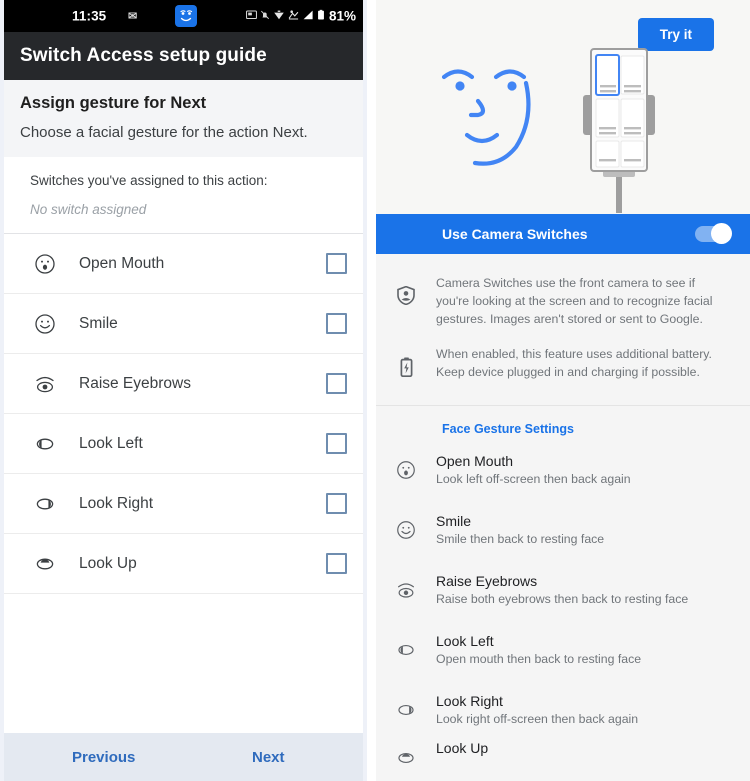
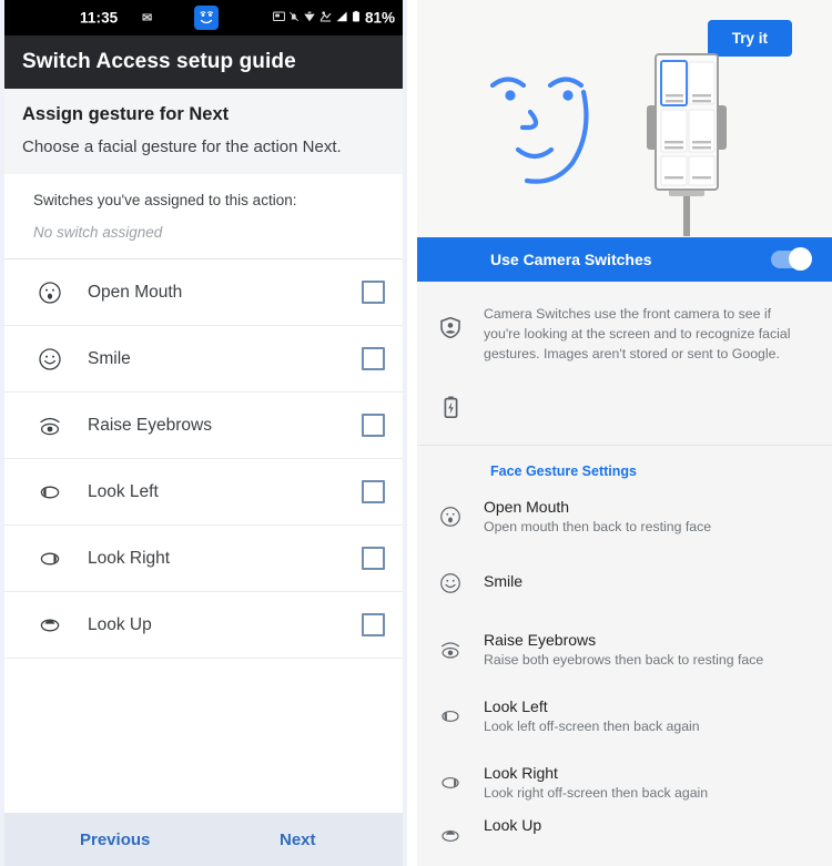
  11:35
  ✉
  81%
  Switch Access setup guide
  Assign gesture for Next
  Choose a facial gesture for the action Next.
  Switches you've assigned to this action:
  No switch assigned
  Open Mouth
  Smile
  Raise Eyebrows
  Look Left
  Look Right
  Look Up
  Previous
  Next
  Try it
  Use Camera Switches
  Camera Switches use the front camera to see if you're looking at the screen and to recognize facial gestures. Images aren't stored or sent to Google.
- When enabled, this feature uses additional battery. Keep device plugged in and charging if possible.
  Face Gesture Settings
  Open Mouth
- Look left off-screen then back again
+ Open mouth then back to resting face
  Smile
- Smile then back to resting face
  Raise Eyebrows
  Raise both eyebrows then back to resting face
  Look Left
- Open mouth then back to resting face
+ Look left off-screen then back again
  Look Right
  Look right off-screen then back again
  Look Up
